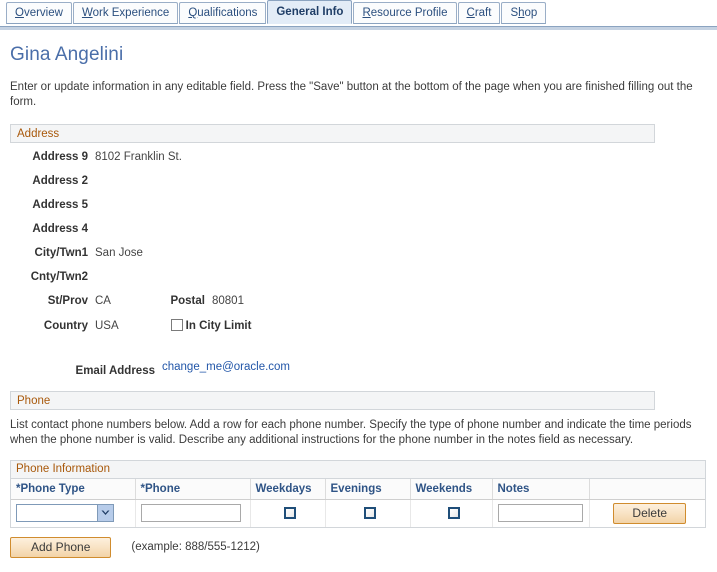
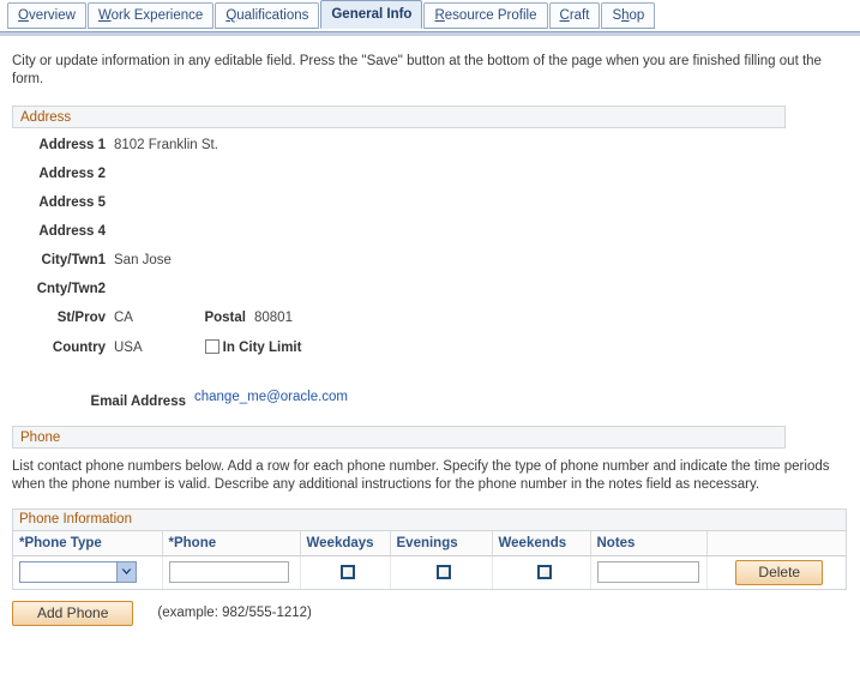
  Overview Work Experience Qualifications General Info Resource Profile Craft Shop
- Gina Angelini
- Enter or update information in any editable field. Press the "Save" button at the bottom of the page when you are finished filling out the form.
+ City or update information in any editable field. Press the "Save" button at the bottom of the page when you are finished filling out the form.
  Address
- Address 9
+ Address 1
  8102 Franklin St.
  Address 2
  Address 5
  Address 4
  City/Twn1
  San Jose
  Cnty/Twn2
  St/Prov
  CA
  Postal
  80801
  Country
  USA
  In City Limit
  Email Address
  change_me@oracle.com
  Phone
  List contact phone numbers below. Add a row for each phone number. Specify the type of phone number and indicate the time periods when the phone number is valid. Describe any additional instructions for the phone number in the notes field as necessary.
  Phone Information
  *Phone Type	*Phone	Weekdays	Evenings	Weekends	Notes
  						Delete
  Add Phone
- (example: 888/555-1212)
+ (example: 982/555-1212)
